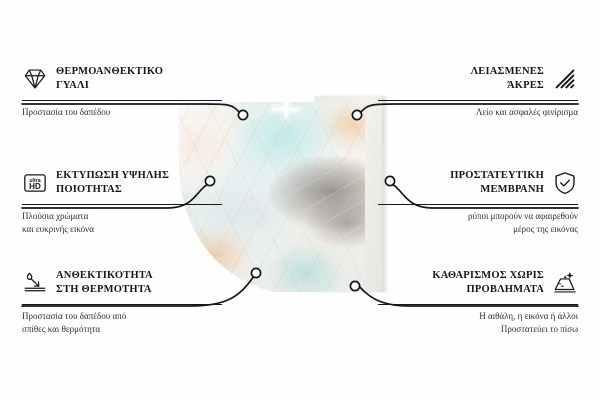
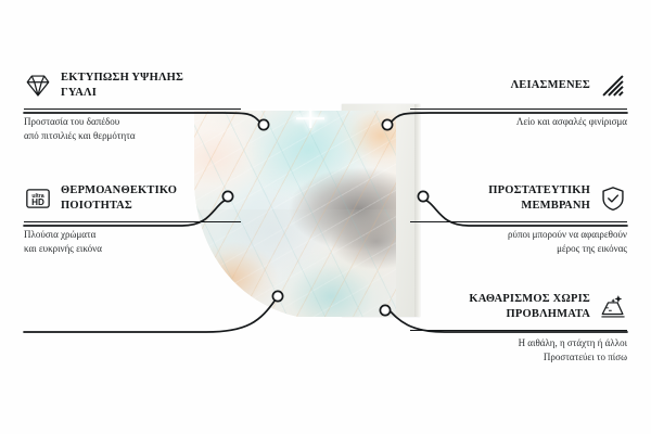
- ΘΕΡΜΟΑΝΘΕΚΤΙΚΟ
+ ΕΚΤΥΠΩΣΗ ΥΨΗΛΗΣ
  ΓΥΑΛΙ
  Προστασία του δαπέδου
+ από πιτσιλιές και θερμότητα
  HD
- ΕΚΤΥΠΩΣΗ ΥΨΗΛΗΣ
+ ΘΕΡΜΟΑΝΘΕΚΤΙΚΟ
  ΠΟΙΟΤΗΤΑΣ
  Πλούσια χρώματα
  και ευκρινής εικόνα
- ΑΝΘΕΚΤΙΚΟΤΗΤΑ
- ΣΤΗ ΘΕΡΜΟΤΗΤΑ
- Προστασία του δαπέδου από
- σπίθες και θερμότητα
  ΛΕΙΑΣΜΕΝΕΣ
- ΆΚΡΕΣ
  Λείο και ασφαλές φινίρισμα
  ΠΡΟΣΤΑΤΕΥΤΙΚΗ
  ΜΕΜΒΡΑΝΗ
  ρύποι μπορούν να αφαιρεθούν
  μέρος της εικόνας
  ΚΑΘΑΡΙΣΜΟΣ ΧΩΡΙΣ
  ΠΡΟΒΛΗΜΑΤΑ
- Η αιθάλη, η εικόνα ή άλλοι
+ Η αιθάλη, η στάχτη ή άλλοι
  Προστατεύει το πίσω
